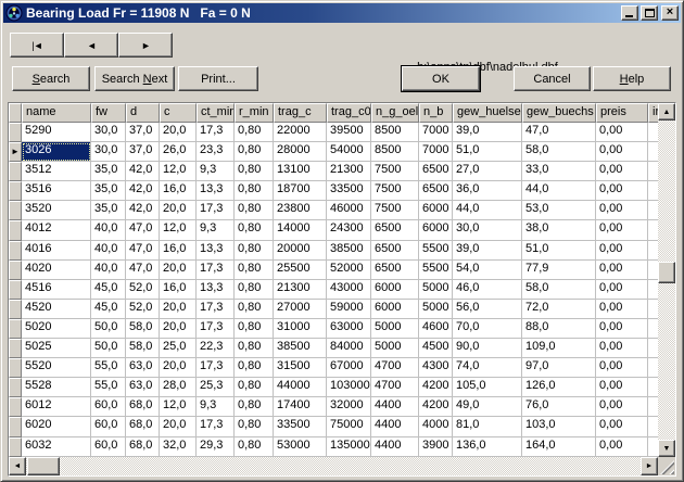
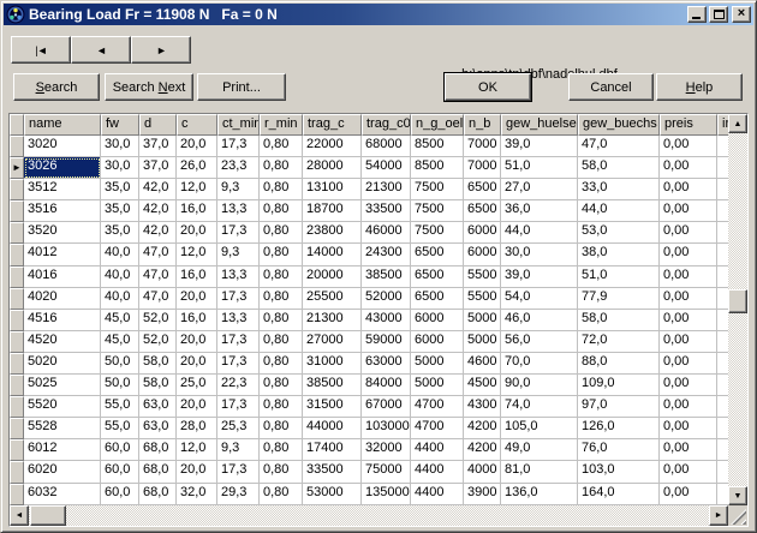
  Bearing Load Fr = 11908 N Fa = 0 N
  ×
  |◄
  ◄
  ►
  S
  earch
  Search
  N
  ext
  Print...
  OK
  Cancel
  H
  elp
  name
  fw
  d
  c
  ct_min
  r_min
  trag_c
  trag_c0
  n_g_oel
  n_b
  gew_huelse
  gew_buechs
  preis
  ir
- 5290
+ 3020
  30,0
  37,0
  20,0
  17,3
  0,80
  22000
- 39500
+ 68000
  8500
  7000
  39,0
  47,0
  0,00
  ►
  3026
  30,0
  37,0
  26,0
  23,3
  0,80
  28000
  54000
  8500
  7000
  51,0
  58,0
  0,00
  3512
  35,0
  42,0
  12,0
  9,3
  0,80
  13100
  21300
  7500
  6500
  27,0
  33,0
  0,00
  3516
  35,0
  42,0
  16,0
  13,3
  0,80
  18700
  33500
  7500
  6500
  36,0
  44,0
  0,00
  3520
  35,0
  42,0
  20,0
  17,3
  0,80
  23800
  46000
  7500
  6000
  44,0
  53,0
  0,00
  4012
  40,0
  47,0
  12,0
  9,3
  0,80
  14000
  24300
  6500
  6000
  30,0
  38,0
  0,00
  4016
  40,0
  47,0
  16,0
  13,3
  0,80
  20000
  38500
  6500
  5500
  39,0
  51,0
  0,00
  4020
  40,0
  47,0
  20,0
  17,3
  0,80
  25500
  52000
  6500
  5500
  54,0
  77,9
  0,00
  4516
  45,0
  52,0
  16,0
  13,3
  0,80
  21300
  43000
  6000
  5000
  46,0
  58,0
  0,00
  4520
  45,0
  52,0
  20,0
  17,3
  0,80
  27000
  59000
  6000
  5000
  56,0
  72,0
  0,00
  5020
  50,0
  58,0
  20,0
  17,3
  0,80
  31000
  63000
  5000
  4600
  70,0
  88,0
  0,00
  5025
  50,0
  58,0
  25,0
  22,3
  0,80
  38500
  84000
  5000
  4500
  90,0
  109,0
  0,00
  5520
  55,0
  63,0
  20,0
  17,3
  0,80
  31500
  67000
  4700
  4300
  74,0
  97,0
  0,00
  5528
  55,0
  63,0
  28,0
  25,3
  0,80
  44000
  103000
  4700
  4200
  105,0
  126,0
  0,00
  6012
  60,0
  68,0
  12,0
  9,3
  0,80
  17400
  32000
  4400
  4200
  49,0
  76,0
  0,00
  6020
  60,0
  68,0
  20,0
  17,3
  0,80
  33500
  75000
  4400
  4000
  81,0
  103,0
  0,00
  6032
  60,0
  68,0
  32,0
  29,3
  0,80
  53000
  135000
  4400
  3900
  136,0
  164,0
  0,00
